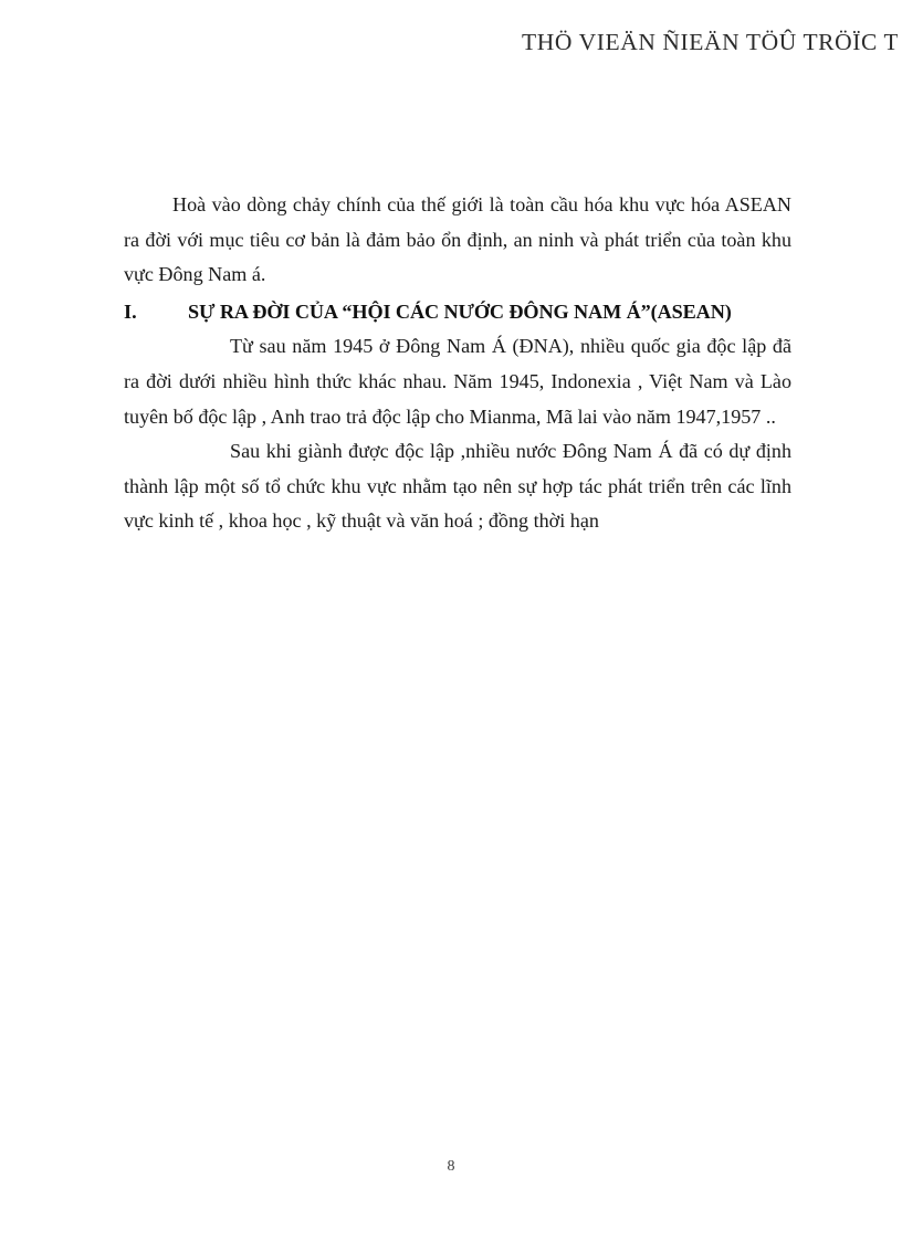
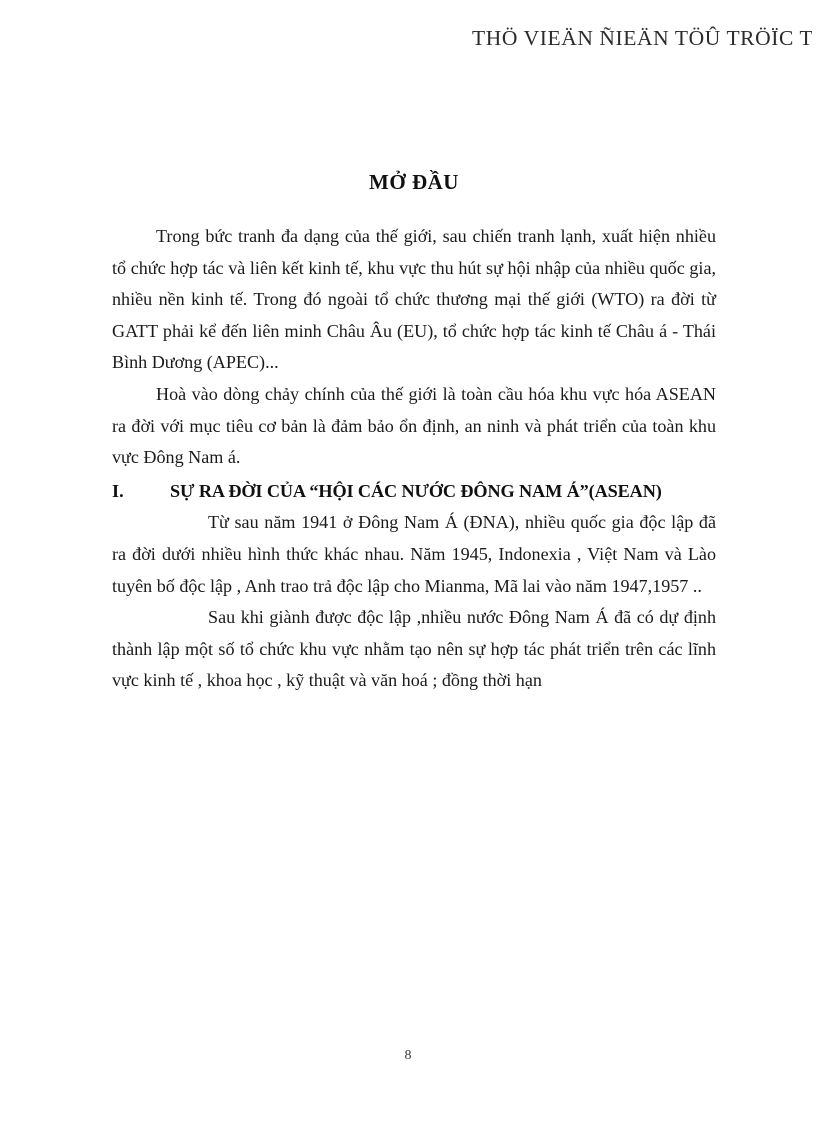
  THÖ VIEÄN ÑIEÄN TÖÛ TRÖÏC T
+ MỞ ĐẦU
+ Trong bức tranh đa dạng của thế giới, sau chiến tranh lạnh, xuất hiện nhiều tổ chức hợp tác và liên kết kinh tế, khu vực thu hút sự hội nhập của nhiều quốc gia, nhiều nền kinh tế. Trong đó ngoài tổ chức thương mại thế giới (WTO) ra đời từ GATT phải kể đến liên minh Châu Âu (EU), tổ chức hợp tác kinh tế Châu á - Thái Bình Dương (APEC)...
  Hoà vào dòng chảy chính của thế giới là toàn cầu hóa khu vực hóa ASEAN ra đời với mục tiêu cơ bản là đảm bảo ổn định, an ninh và phát triển của toàn khu vực Đông Nam á.
  I.
  SỰ RA ĐỜI CỦA “HỘI CÁC NƯỚC ĐÔNG NAM Á”(ASEAN)
- Từ sau năm 1945 ở Đông Nam Á (ĐNA), nhiều quốc gia độc lập đã ra đời dưới nhiều hình thức khác nhau. Năm 1945, Indonexia , Việt Nam và Lào tuyên bố độc lập , Anh trao trả độc lập cho Mianma, Mã lai vào năm 1947,1957 ..
+ Từ sau năm 1941 ở Đông Nam Á (ĐNA), nhiều quốc gia độc lập đã ra đời dưới nhiều hình thức khác nhau. Năm 1945, Indonexia , Việt Nam và Lào tuyên bố độc lập , Anh trao trả độc lập cho Mianma, Mã lai vào năm 1947,1957 ..
  Sau khi giành được độc lập ,nhiều nước Đông Nam Á đã có dự định thành lập một số tổ chức khu vực nhằm tạo nên sự hợp tác phát triển trên các lĩnh vực kinh tế , khoa học , kỹ thuật và văn hoá ; đồng thời hạn
  8
